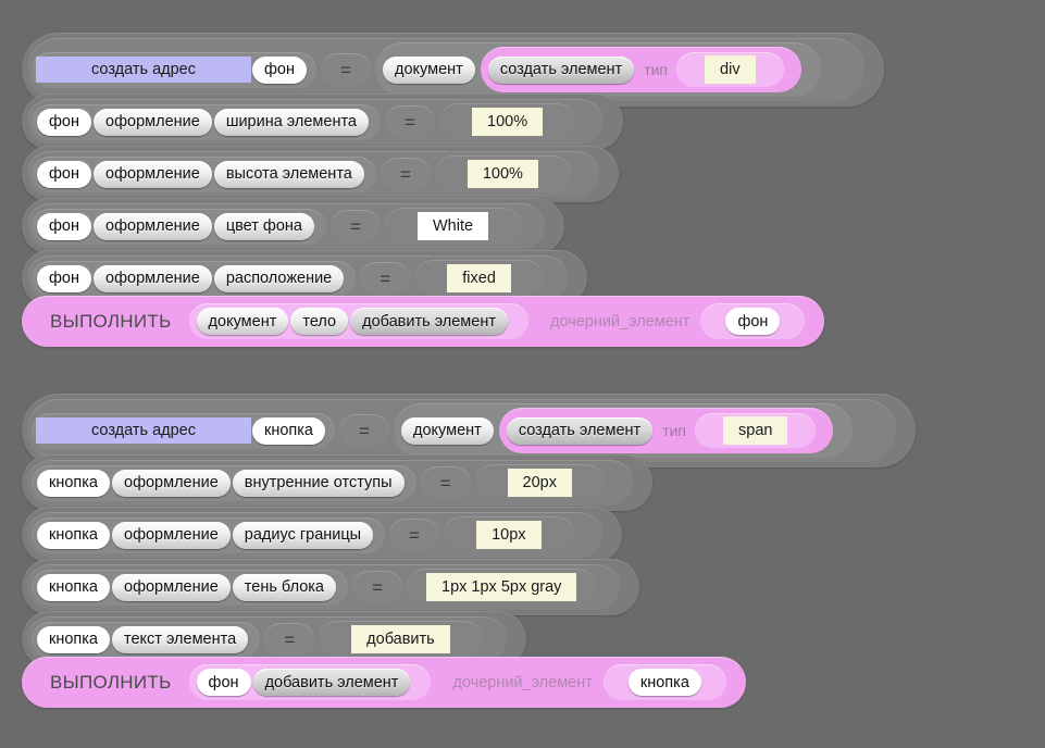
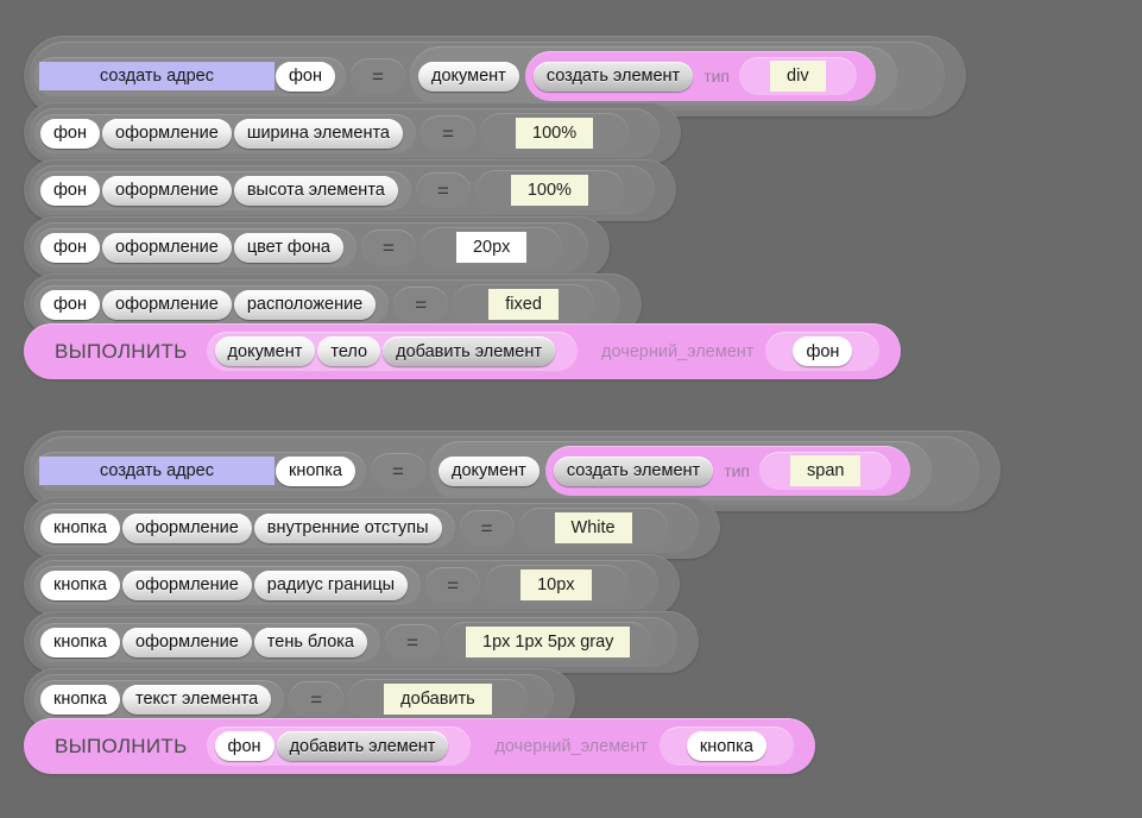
  создать адрес
  фон
  =
  документ
  создать элемент
  тип
  div
  фон
  оформление
  ширина элемента
  =
  100%
  фон
  оформление
  высота элемента
  =
  100%
  фон
  оформление
  цвет фона
  =
- White
+ 20px
  фон
  оформление
  расположение
  =
  fixed
  ВЫПОЛНИТЬ
  документ
  тело
  добавить элемент
  дочерний_элемент
  фон
  создать адрес
  кнопка
  =
  документ
  создать элемент
  тип
  span
  кнопка
  оформление
  внутренние отступы
  =
- 20px
+ White
  кнопка
  оформление
  радиус границы
  =
  10px
  кнопка
  оформление
  тень блока
  =
  1px 1px 5px gray
  кнопка
  текст элемента
  =
  добавить
  ВЫПОЛНИТЬ
  фон
  добавить элемент
  дочерний_элемент
  кнопка
